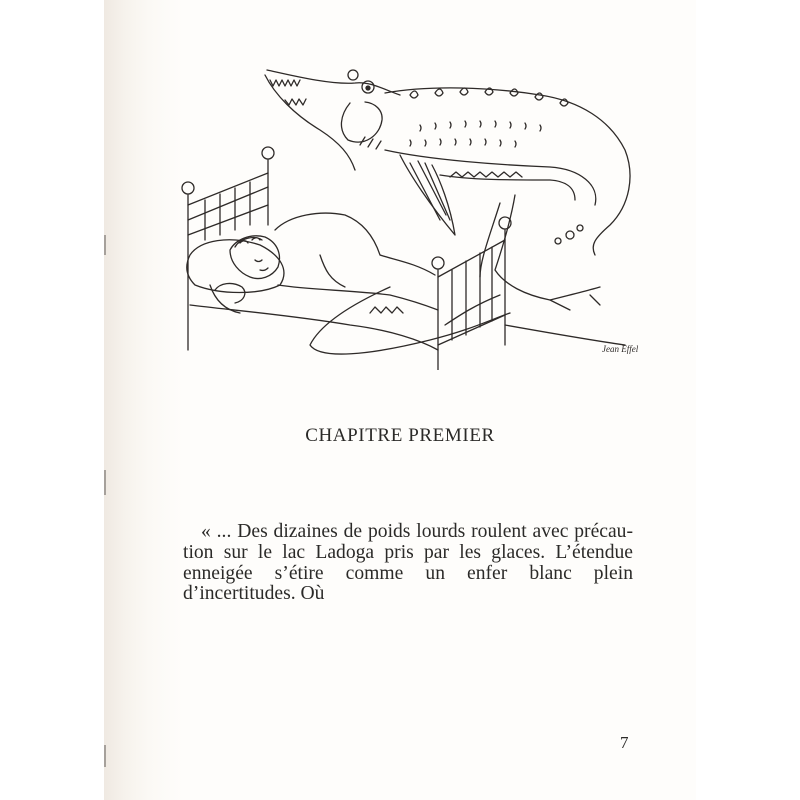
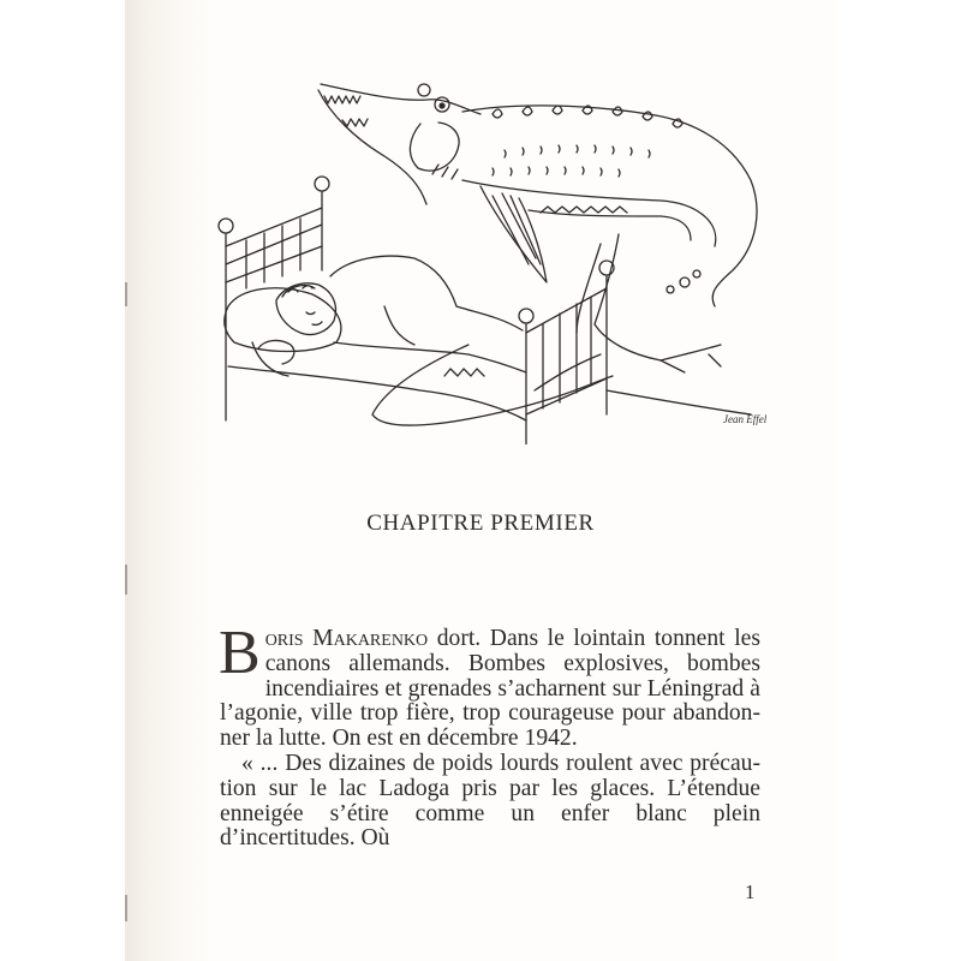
  Jean Effel
  CHAPITRE PREMIER
+ B
+ oris Makarenko dort. Dans le lointain tonnent les canons allemands. Bombes explosives, bombes incendiaires et grenades s’acharnent sur Léningrad à l’agonie, ville trop fière, trop courageuse pour abandon­ner la lutte. On est en décembre 1942.
  « ... Des dizaines de poids lourds roulent avec précau­tion sur le lac Ladoga pris par les glaces. L’étendue ennei­gée s’étire comme un enfer blanc plein d’incertitudes. Où
- 7
+ 1
